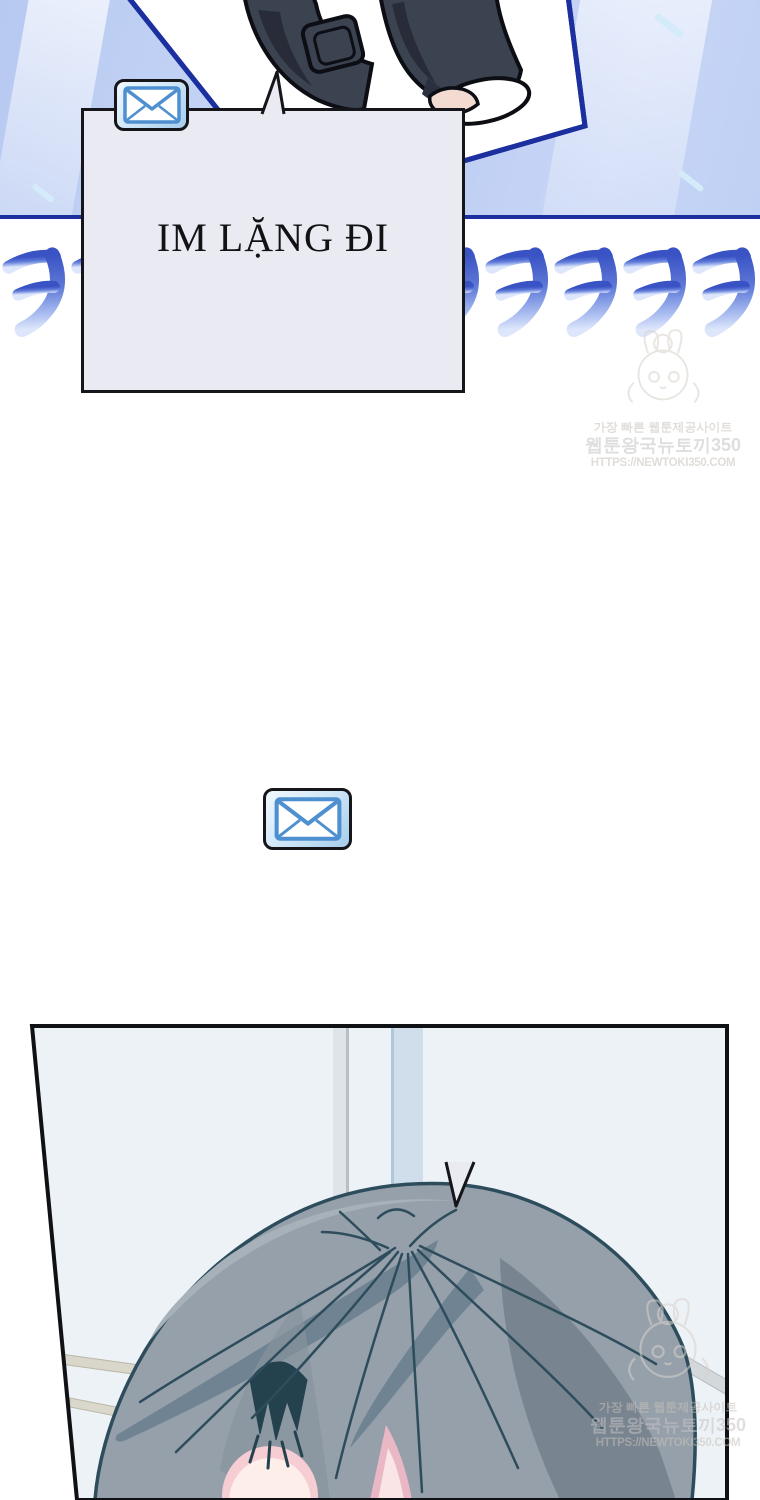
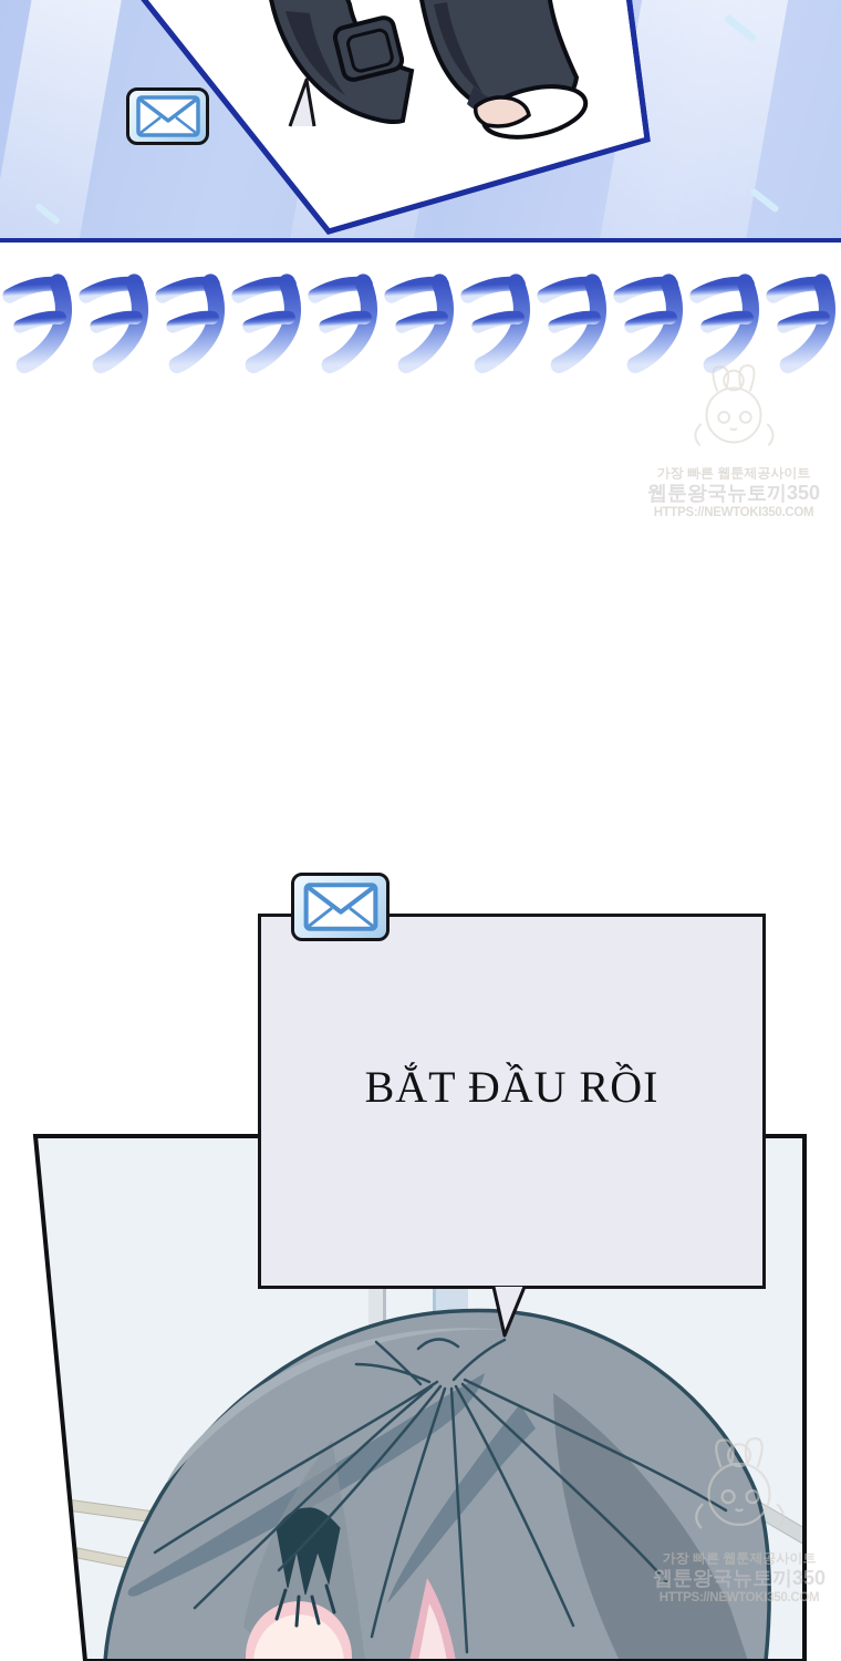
- IM LẶNG ĐI
  가장 빠른 웹툰제공사이트
  웹툰왕국뉴토끼350
  HTTPS://NEWTOKI350.COM
+ BẮT ĐẦU RỒI
  가장 빠른 웹툰제공사이트
  웹툰왕국뉴토끼350
  HTTPS://NEWTOKI350.COM
